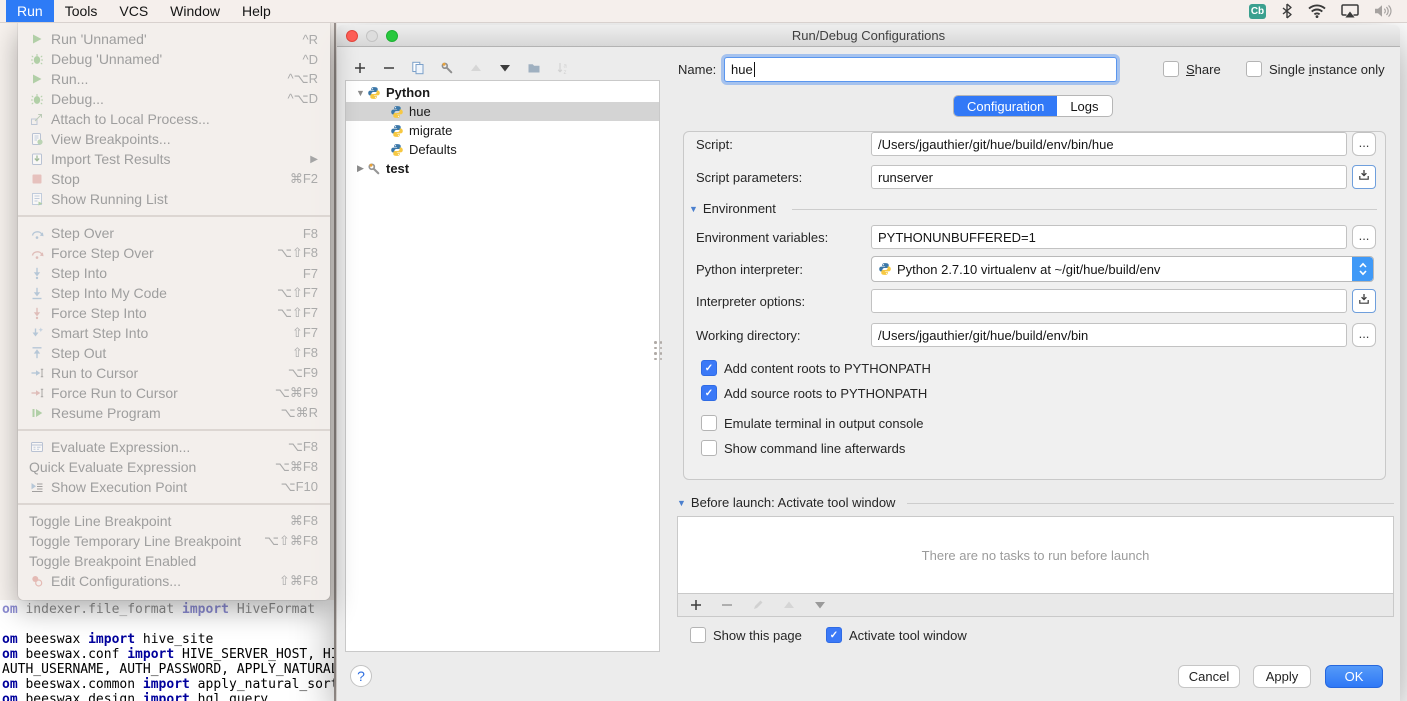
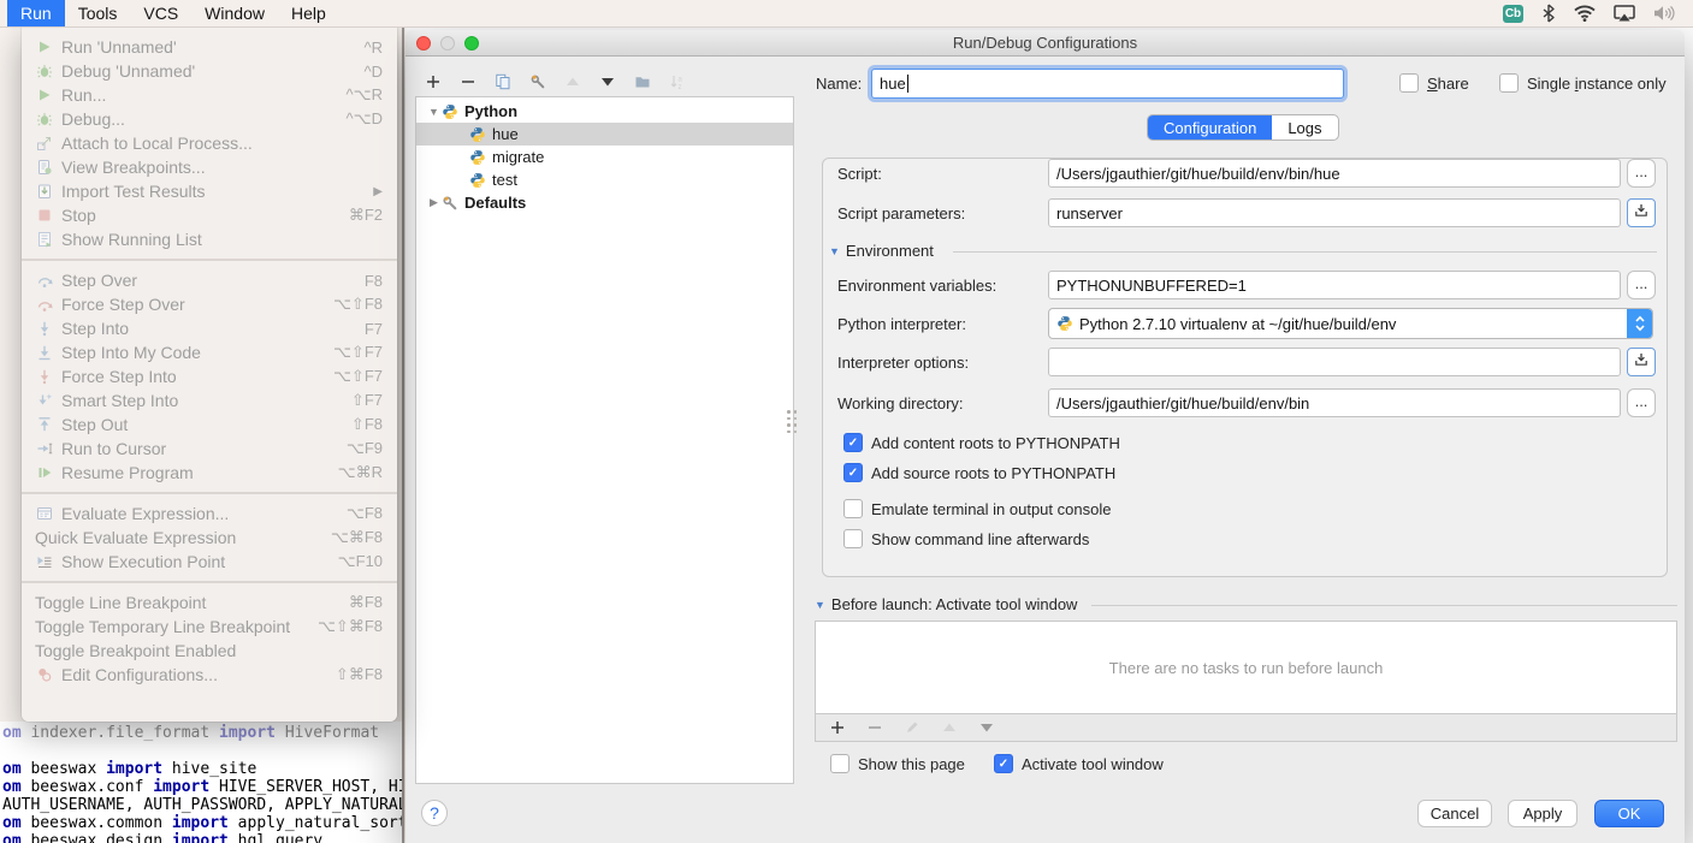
  Run
  Tools
  VCS
  Window
  Help
  Cb
  om indexer.file_format import HiveFormat
  om beeswax import hive_site
  om beeswax.conf import HIVE_SERVER_HOST, H
  AUTH_USERNAME, AUTH_PASSWORD, APPLY_NATURA
  om beeswax.common import apply_natural_sor
  om beeswax.design import hql_query
  Run 'Unnamed'
  ^R
  Debug 'Unnamed'
  ^D
  Run...
  ^⌥R
  Debug...
  ^⌥D
  Attach to Local Process...
  View Breakpoints...
  Import Test Results
  ▶
  Stop
  ⌘F2
  Show Running List
  Step Over
  F8
  Force Step Over
  ⌥⇧F8
  Step Into
  F7
  Step Into My Code
  ⌥⇧F7
  Force Step Into
  ⌥⇧F7
  Smart Step Into
  ⇧F7
  Step Out
  ⇧F8
  Run to Cursor
  ⌥F9
- Force Run to Cursor
- ⌥⌘F9
  Resume Program
  ⌥⌘R
  Evaluate Expression...
  ⌥F8
  Quick Evaluate Expression
  ⌥⌘F8
  Show Execution Point
  ⌥F10
  Toggle Line Breakpoint
  ⌘F8
  Toggle Temporary Line Breakpoint
  ⌥⇧⌘F8
  Toggle Breakpoint Enabled
  Edit Configurations...
  ⇧⌘F8
  Run/Debug Configurations
  ▼
  Python
  hue
  migrate
- Defaults
+ test
  ▶
- test
+ Defaults
  Name:
  hue
  Share
  Single instance only
  Configuration
  Logs
  Script:
  /Users/jgauthier/git/hue/build/env/bin/hue
  ...
  Script parameters:
  runserver
  ▼
  Environment
  Environment variables:
  PYTHONUNBUFFERED=1
  ...
  Python interpreter:
  Python 2.7.10 virtualenv at ~/git/hue/build/env
  Interpreter options:
  Working directory:
  /Users/jgauthier/git/hue/build/env/bin
  ...
  Add content roots to PYTHONPATH
  Add source roots to PYTHONPATH
  Emulate terminal in output console
  Show command line afterwards
  ▼
  Before launch: Activate tool window
  There are no tasks to run before launch
  Show this page
  Activate tool window
  ?
  Cancel
  Apply
  OK
